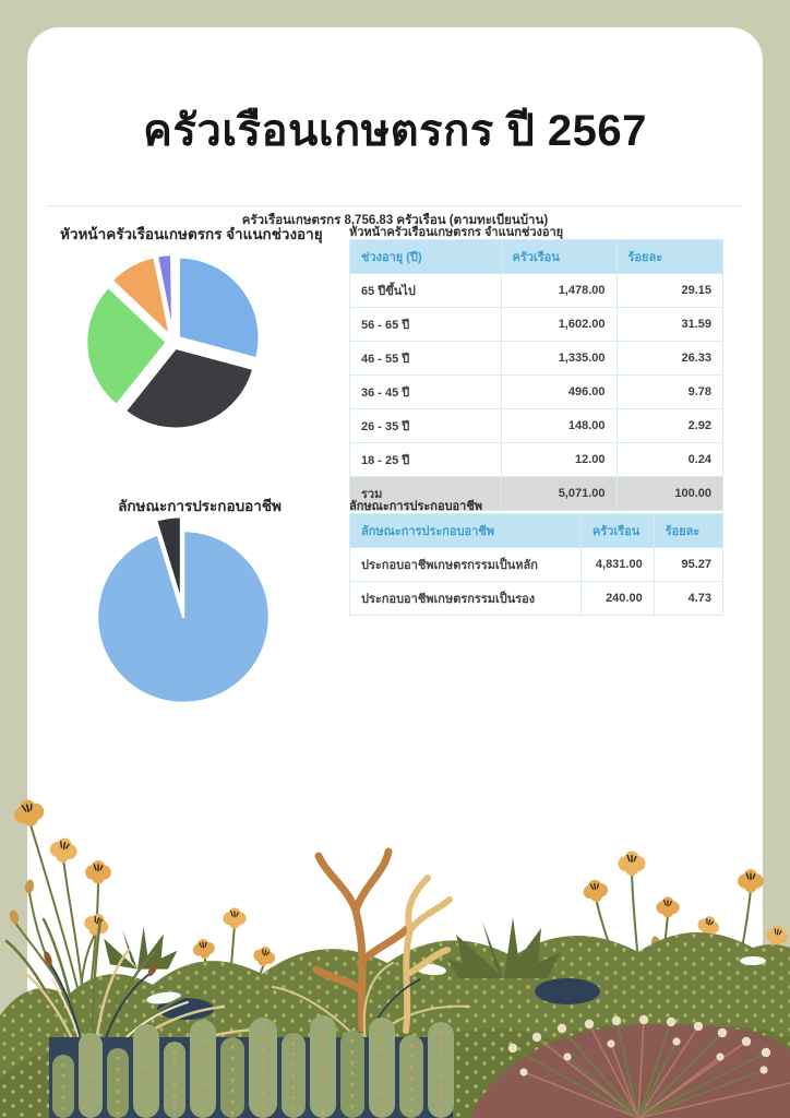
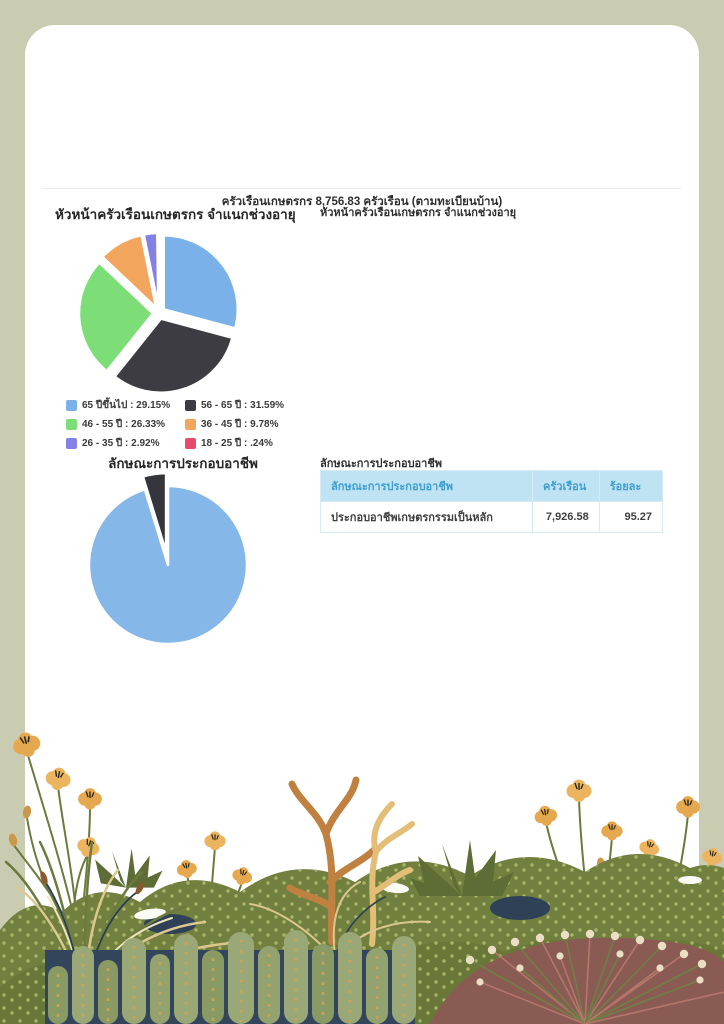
- ครัวเรือนเกษตรกร ปี 2567
  ครัวเรือนเกษตรกร 8,756.83 ครัวเรือน (ตามทะเบียนบ้าน)
  หัวหน้าครัวเรือนเกษตรกร จำแนกช่วงอายุ
+ 65 ปีขึ้นไป : 29.15%
+ 56 - 65 ปี : 31.59%
+ 46 - 55 ปี : 26.33%
+ 36 - 45 ปี : 9.78%
+ 26 - 35 ปี : 2.92%
+ 18 - 25 ปี : .24%
  ลักษณะการประกอบอาชีพ
  หัวหน้าครัวเรือนเกษตรกร จำแนกช่วงอายุ
- 	ช่วงอายุ (ปี)	ครัวเรือน	ร้อยละ
- 65 ปีขึ้นไป	1,478.00	29.15
- 56 - 65 ปี	1,602.00	31.59
- 46 - 55 ปี	1,335.00	26.33
- 36 - 45 ปี	496.00	9.78
- 26 - 35 ปี	148.00	2.92
- 18 - 25 ปี	12.00	0.24
- รวม	5,071.00	100.00
  ลักษณะการประกอบอาชีพ
  	ลักษณะการประกอบอาชีพ	ครัวเรือน	ร้อยละ
- ประกอบอาชีพเกษตรกรรมเป็นหลัก	4,831.00	95.27
+ ประกอบอาชีพเกษตรกรรมเป็นหลัก	7,926.58	95.27
- ประกอบอาชีพเกษตรกรรมเป็นรอง	240.00	4.73
